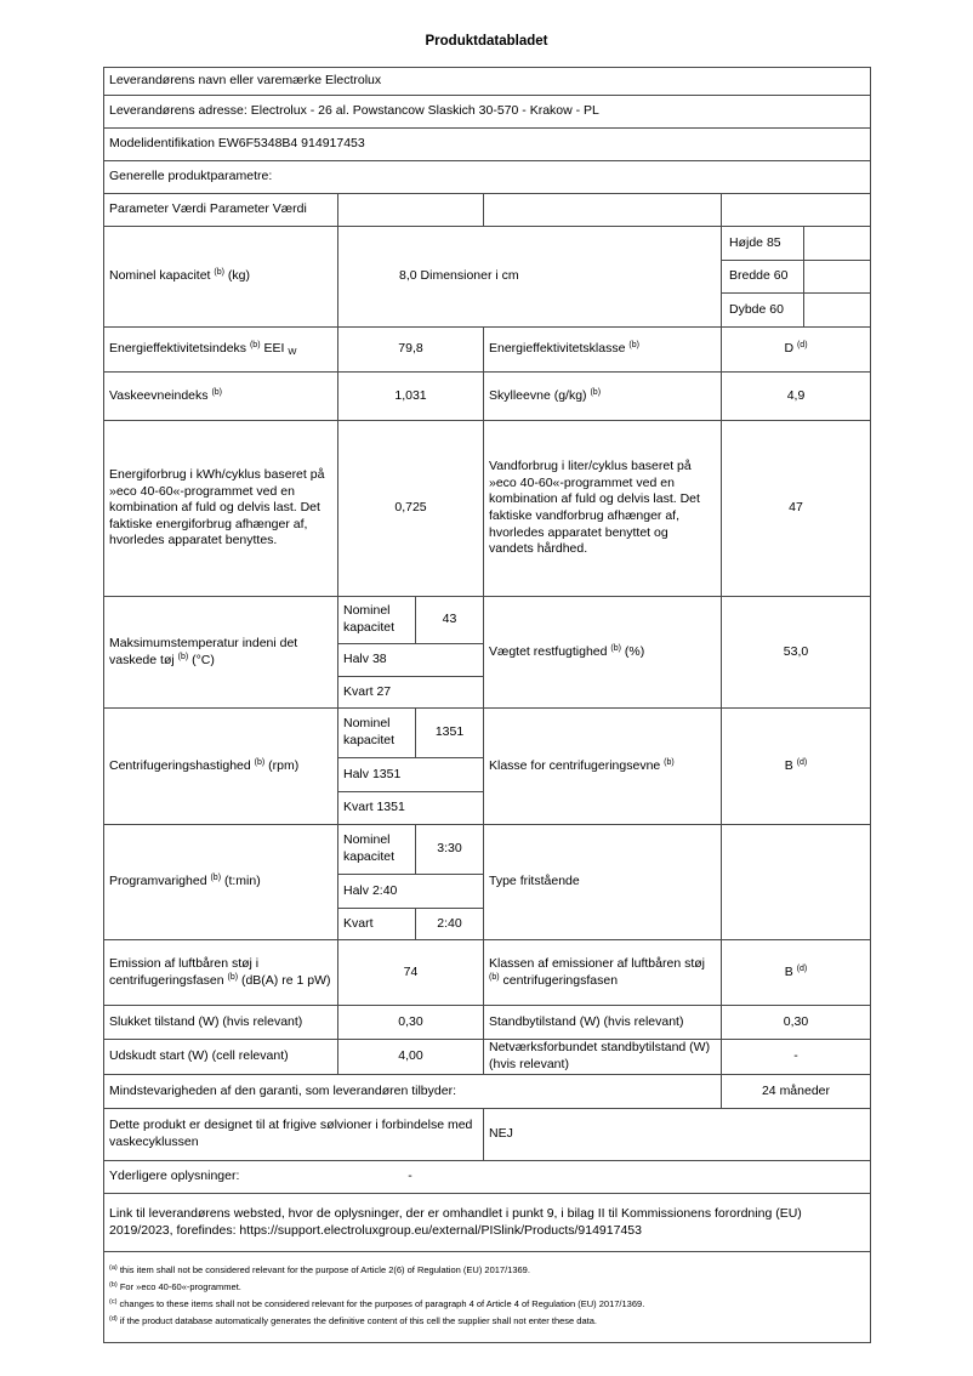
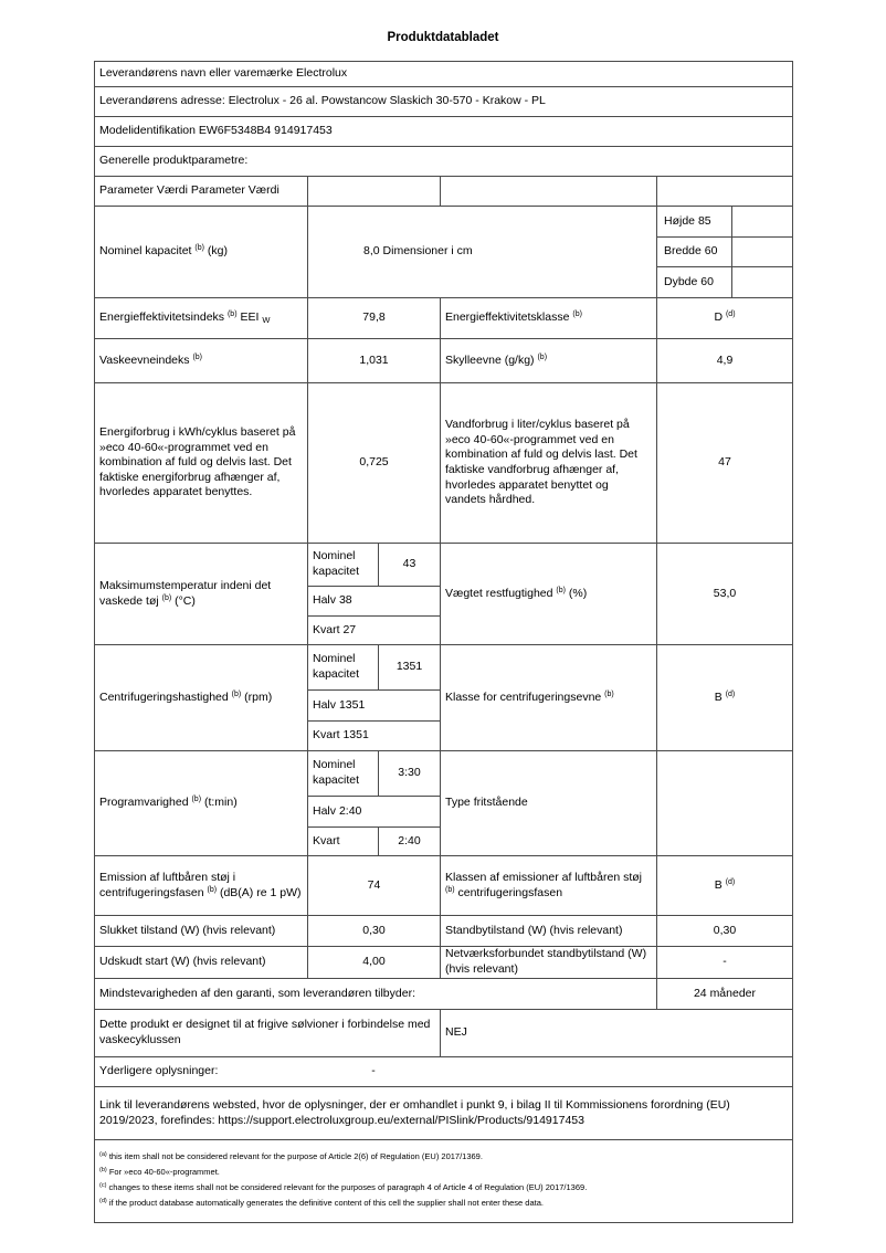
  Produktdatabladet
  Leverandørens navn eller varemærke Electrolux
  Leverandørens adresse: Electrolux - 26 al. Powstancow Slaskich 30-570 - Krakow - PL
  Modelidentifikation EW6F5348B4 914917453
  Generelle produktparametre:
  Parameter Værdi Parameter Værdi
  Nominel kapacitet (kg)
  8,0 Dimensioner i cm
  Højde 85
  Bredde 60
  Dybde 60
  Energieffektivitetsindeks EEI W
  79,8
  Energieffektivitetsklasse
  Vaskeevneindeks
  1,031
  Skylleevne (g/kg)
  4,9
  Energiforbrug i kWh/cyklus baseret på »eco 40-60«-programmet ved en kombination af fuld og delvis last. Det faktiske energiforbrug afhænger af, hvorledes apparatet benyttes.
  0,725
  Vandforbrug i liter/cyklus baseret på »eco 40-60«-programmet ved en kombination af fuld og delvis last. Det faktiske vandforbrug afhænger af, hvorledes apparatet benyttet og vandets hårdhed.
  47
  Maksimumstemperatur indeni det vaskede tøj (°C)
  Nominel kapacitet
  43
  Halv 38
  Kvart 27
  Vægtet restfugtighed (%)
  53,0
  Centrifugeringshastighed (rpm)
  Nominel kapacitet
  1351
  Halv 1351
  Kvart 1351
  Klasse for centrifugeringsevne
  Programvarighed (t:min)
  Nominel kapacitet
  3:30
  Halv 2:40
  Kvart
  2:40
  Type fritstående
  Emission af luftbåren støj i centrifugeringsfasen (dB(A) re 1 pW)
  74
  Klassen af emissioner af luftbåren støj centrifugeringsfasen
  Slukket tilstand (W) (hvis relevant)
  0,30
  Standbytilstand (W) (hvis relevant)
  0,30
- Udskudt start (W) (cell relevant)
+ Udskudt start (W) (hvis relevant)
  4,00
  Netværksforbundet standbytilstand (W) (hvis relevant)
  -
  Mindstevarigheden af den garanti, som leverandøren tilbyder:
  24 måneder
  Dette produkt er designet til at frigive sølvioner i forbindelse med vaskecyklussen
  NEJ
  Yderligere oplysninger:
  -
  Link til leverandørens websted, hvor de oplysninger, der er omhandlet i punkt 9, i bilag II til Kommissionens forordning (EU) 2019/2023, forefindes: https://support.electroluxgroup.eu/external/PISlink/Products/914917453
  this item shall not be considered relevant for the purpose of Article 2(6) of Regulation (EU) 2017/1369.
  For »eco 40-60«-programmet.
  changes to these items shall not be considered relevant for the purposes of paragraph 4 of Article 4 of Regulation (EU) 2017/1369.
  if the product database automatically generates the definitive content of this cell the supplier shall not enter these data.
